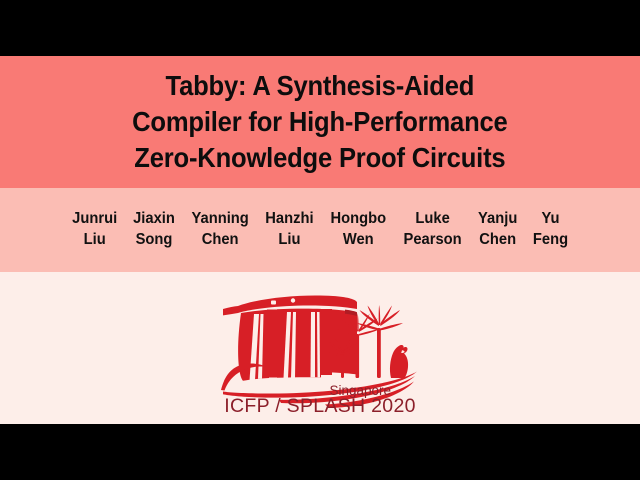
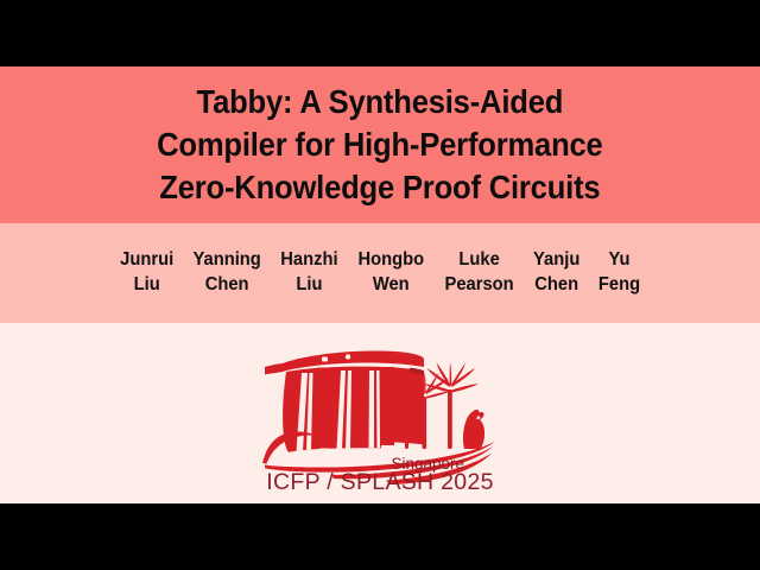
  Tabby: A Synthesis-Aided
  Compiler for High-Performance
  Zero-Knowledge Proof Circuits
  Junrui
  Liu
- Jiaxin
- Song
  Yanning
  Chen
  Hanzhi
  Liu
  Hongbo
  Wen
  Luke
  Pearson
  Yanju
  Chen
  Yu
  Feng
  Singapore
- ICFP / SPLASH 2020
+ ICFP / SPLASH 2025
